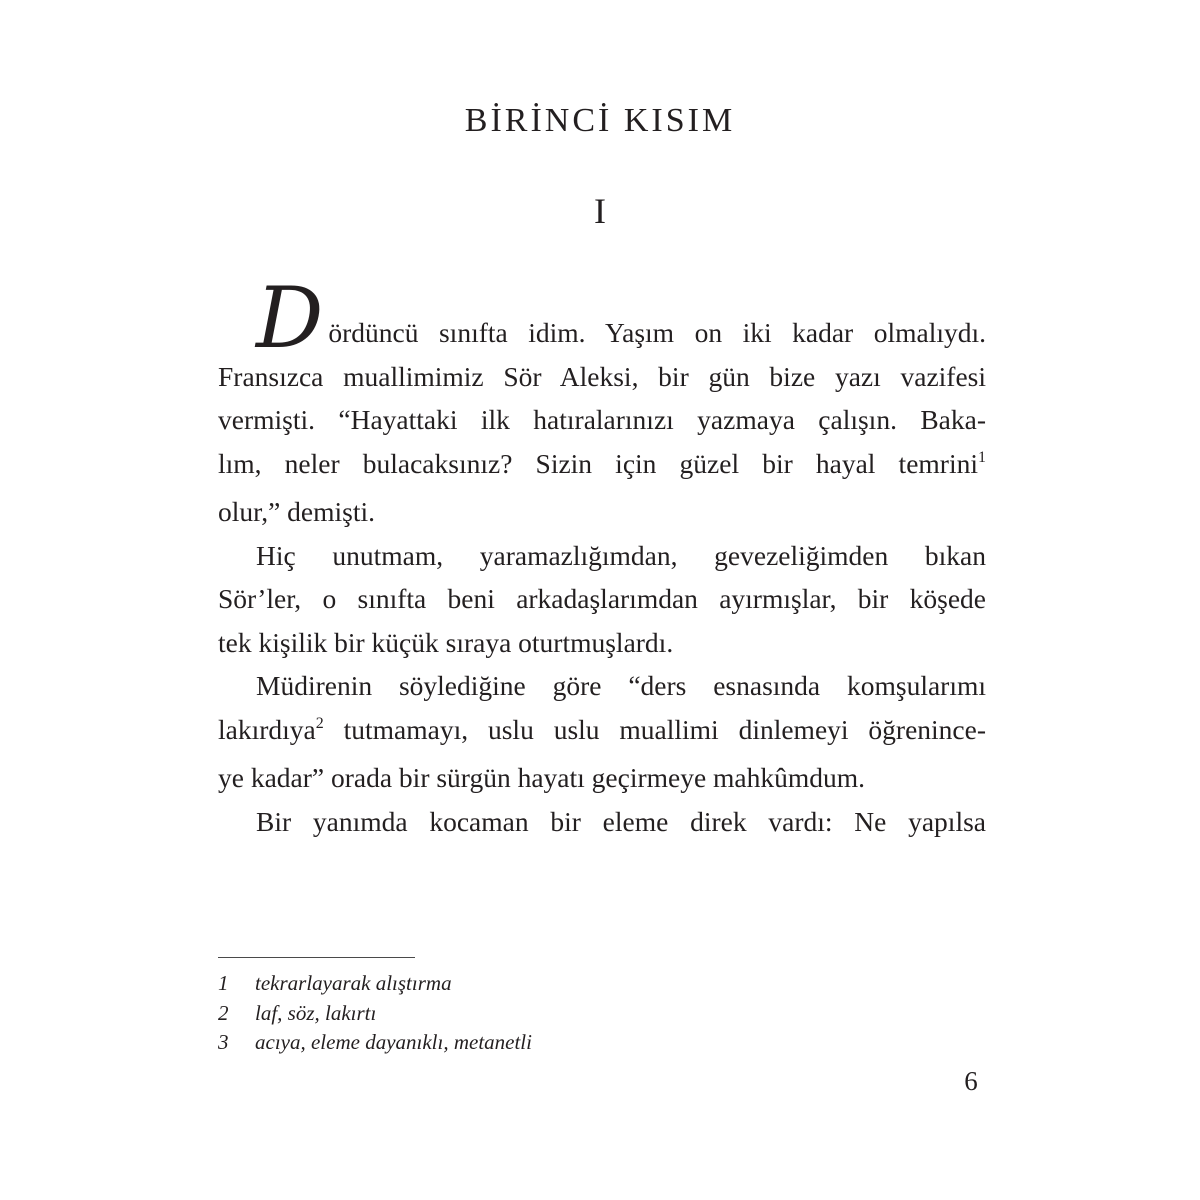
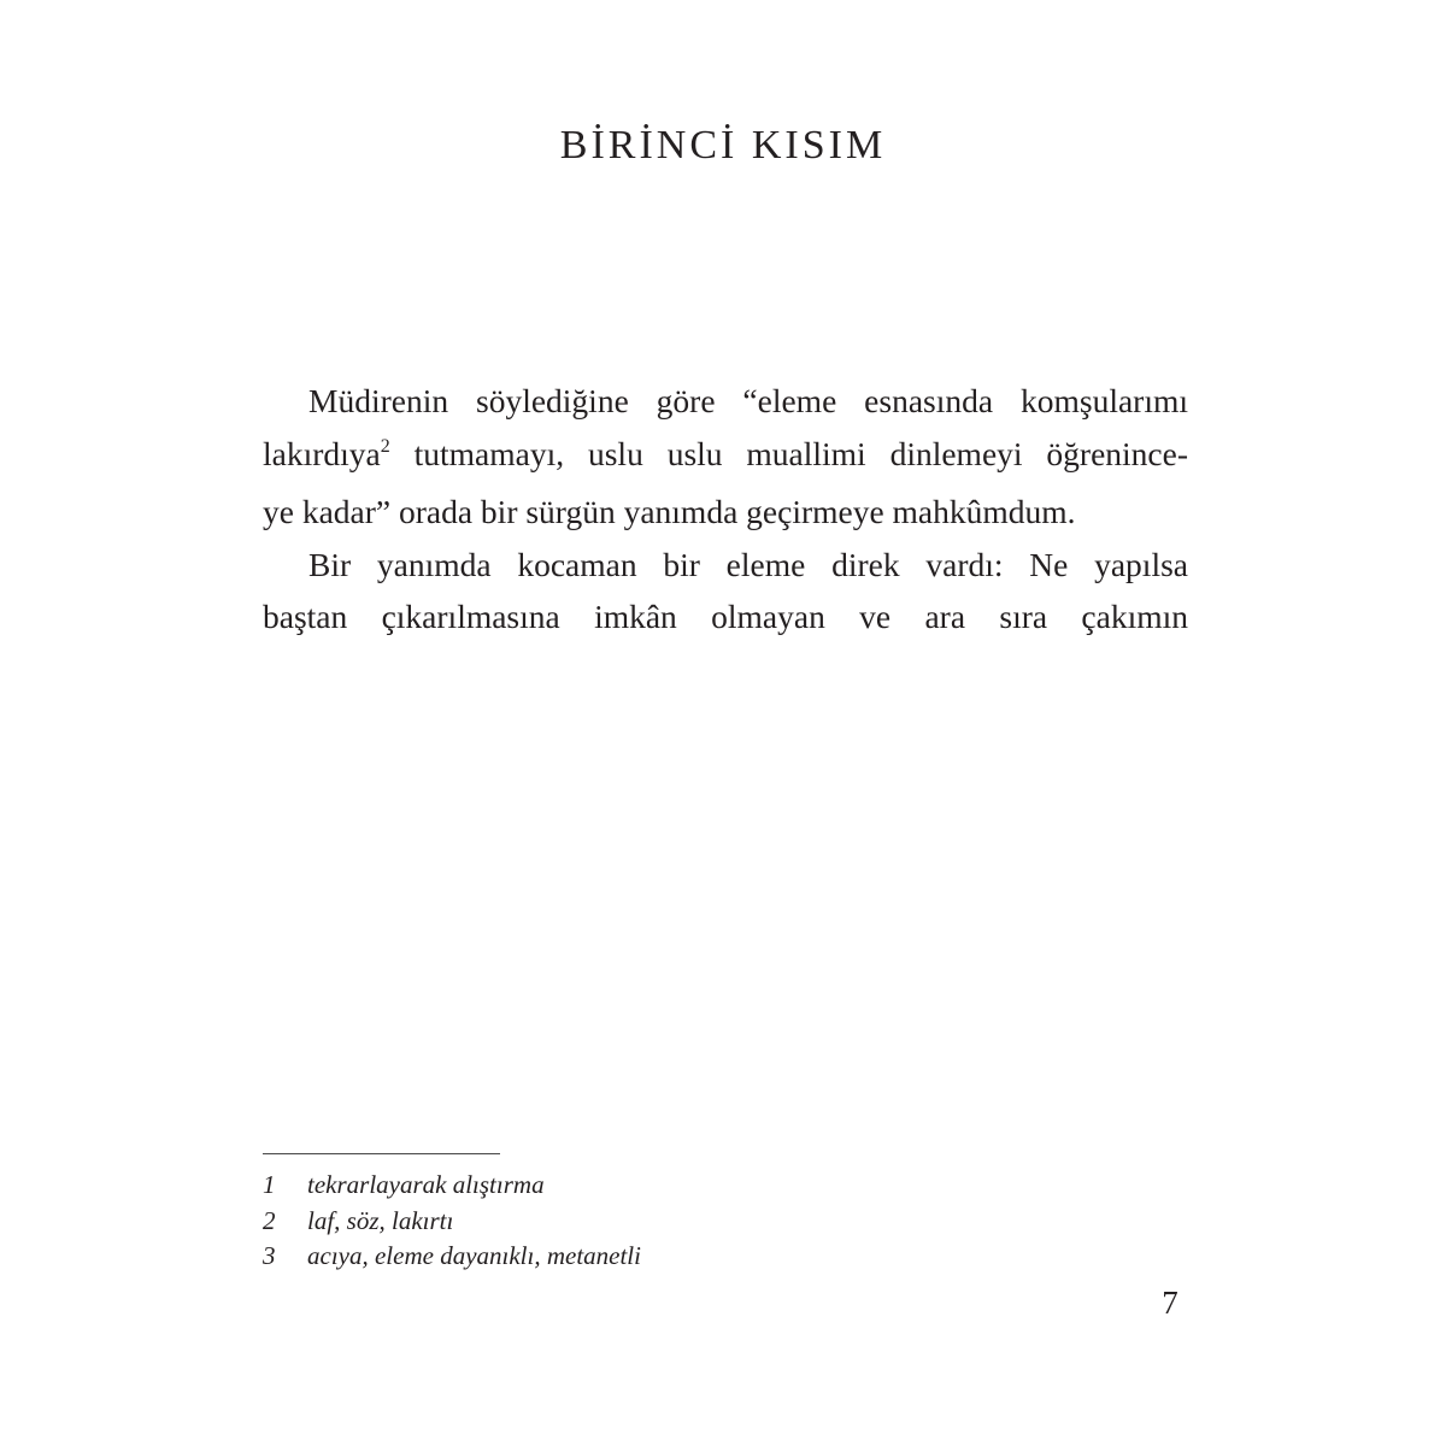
  BİRİNCİ KISIM
- I
- D ördüncü sınıfta idim. Yaşım on iki kadar olmalıydı.
- Fransızca muallimimiz Sör Aleksi, bir gün bize yazı vazifesi
- vermişti. “Hayattaki ilk hatıralarınızı yazmaya çalışın. Baka-
- lım, neler bulacaksınız? Sizin için güzel bir hayal temrini1
- olur,” demişti.
- Hiç unutmam, yaramazlığımdan, gevezeliğimden bıkan
- Sör’ler, o sınıfta beni arkadaşlarımdan ayırmışlar, bir köşede
- tek kişilik bir küçük sıraya oturtmuşlardı.
- Müdirenin söylediğine göre “ders esnasında komşularımı
+ Müdirenin söylediğine göre “eleme esnasında komşularımı
  lakırdıya2 tutmamayı, uslu uslu muallimi dinlemeyi öğrenince-
- ye kadar” orada bir sürgün hayatı geçirmeye mahkûmdum.
+ ye kadar” orada bir sürgün yanımda geçirmeye mahkûmdum.
  Bir yanımda kocaman bir eleme direk vardı: Ne yapılsa
+ baştan çıkarılmasına imkân olmayan ve ara sıra çakımın
  1
  tekrarlayarak alıştırma
  2
  laf, söz, lakırtı
  3
  acıya, eleme dayanıklı, metanetli
- 6
+ 7
